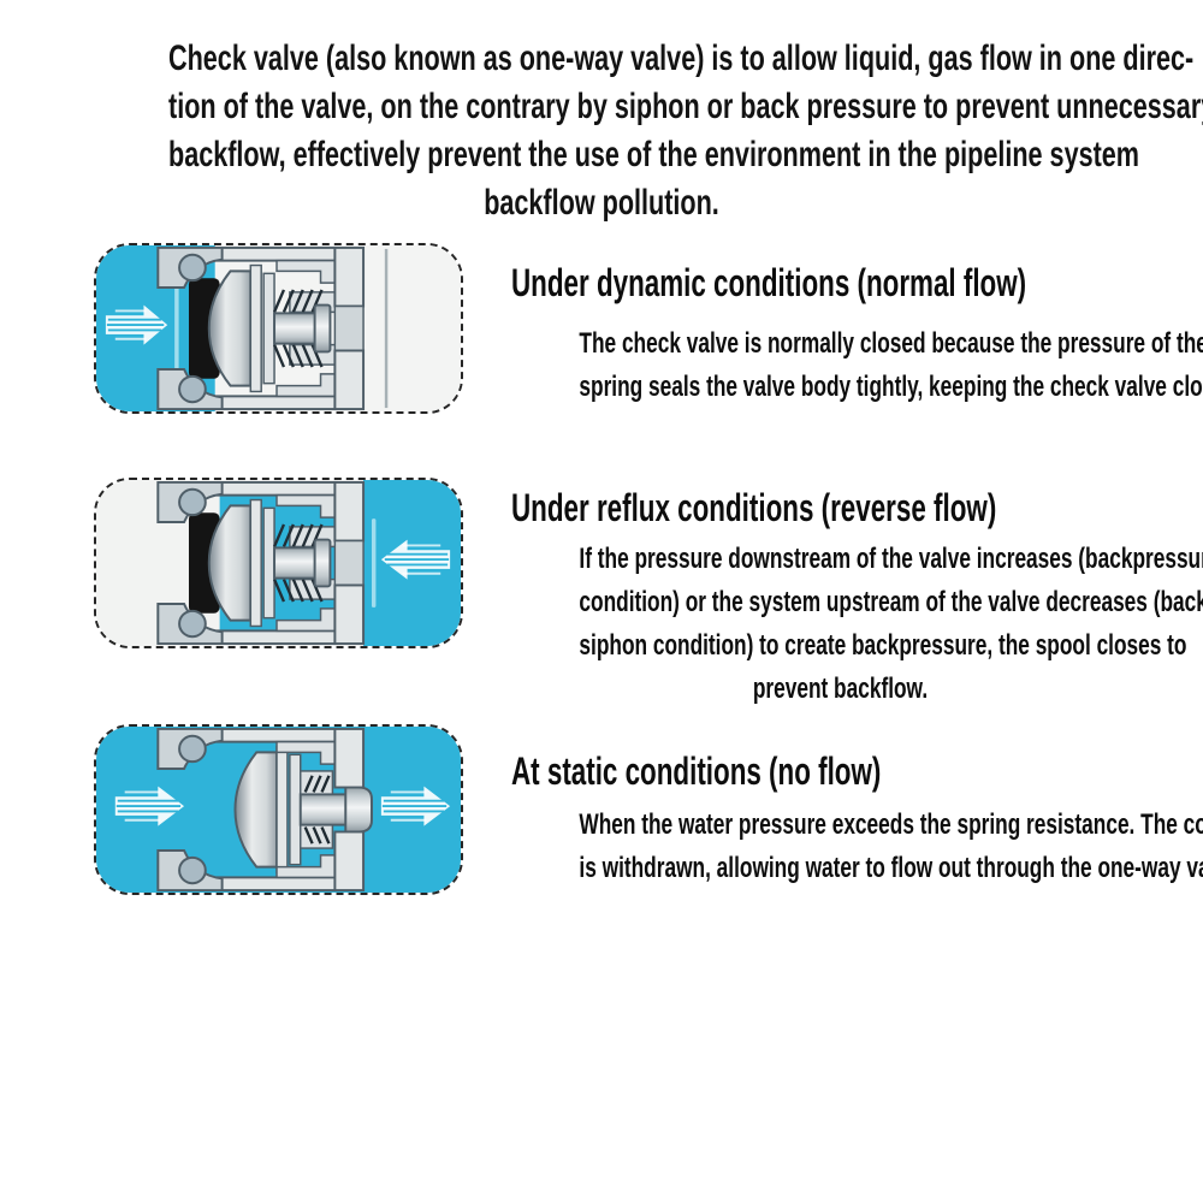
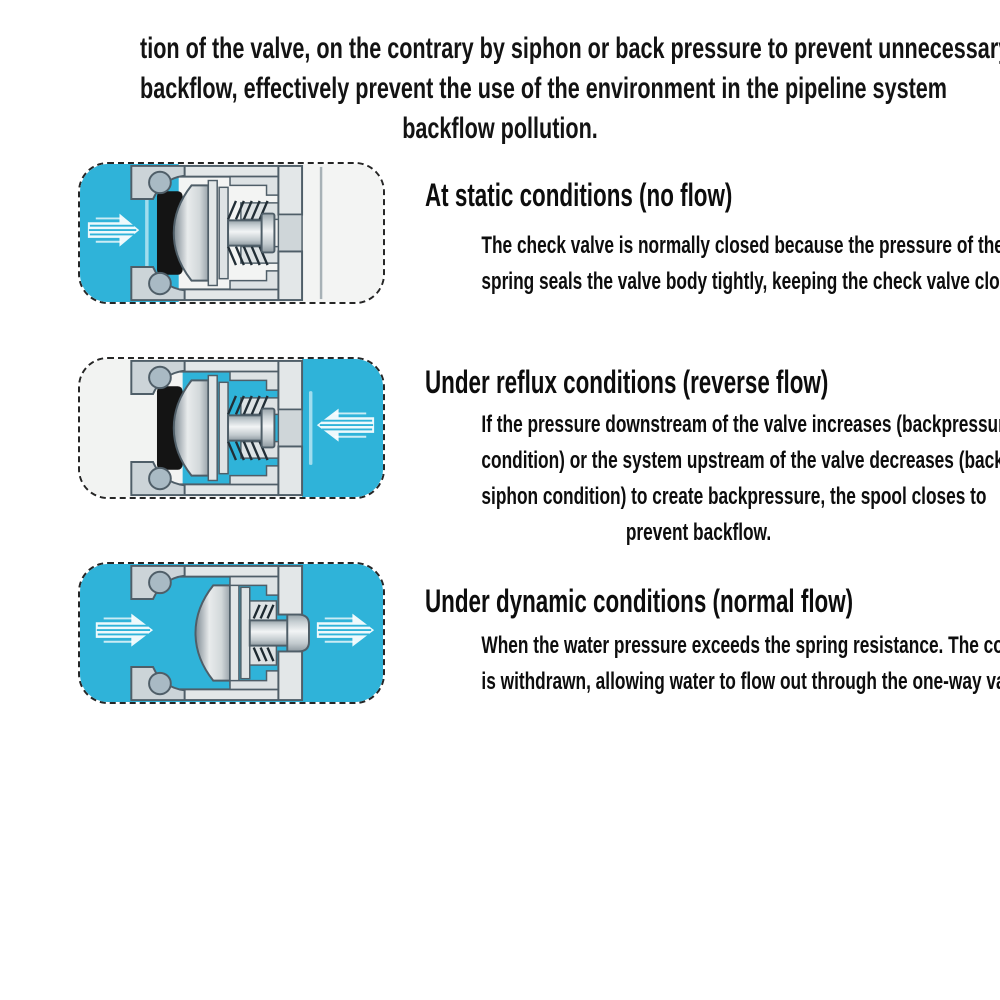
- Check valve (also known as one-way valve) is to allow liquid, gas flow in one direc-
  tion of the valve, on the contrary by siphon or back pressure to prevent unnecessar
  backflow, effectively prevent the use of the environment in the pipeline system
  backflow pollution.
- Under dynamic conditions (normal flow)
+ At static conditions (no flow)
  The check valve is normally closed because the pressure of the
  spring seals the valve body tightly, keeping the check valve clo
  Under reflux conditions (reverse flow)
  If the pressure downstream of the valve increases (backpressu
  condition) or the system upstream of the valve decreases (back
  siphon condition) to create backpressure, the spool closes to
  prevent backflow.
- At static conditions (no flow)
+ Under dynamic conditions (normal flow)
  When the water pressure exceeds the spring resistance. The co
  is withdrawn, allowing water to flow out through the one-way v
